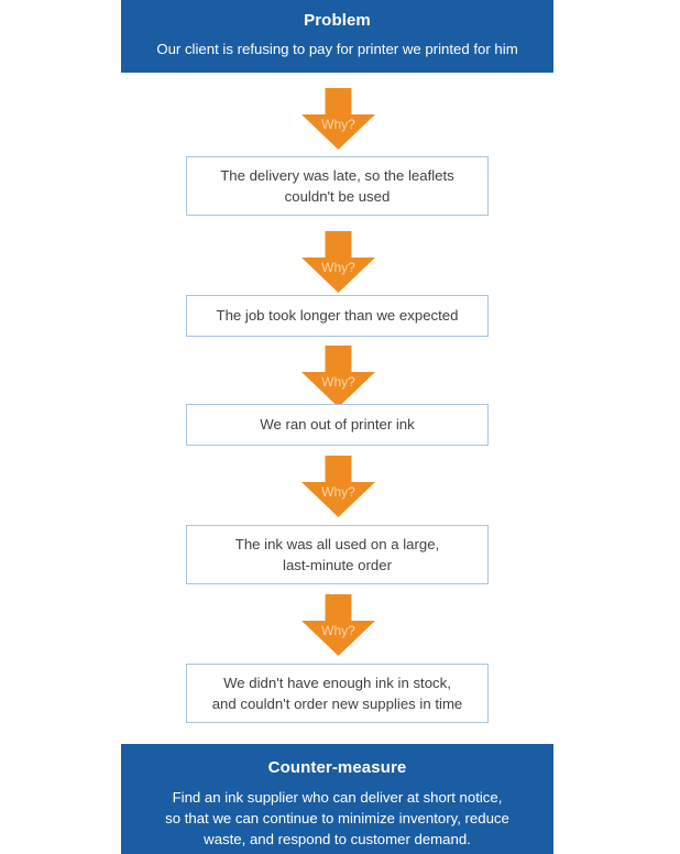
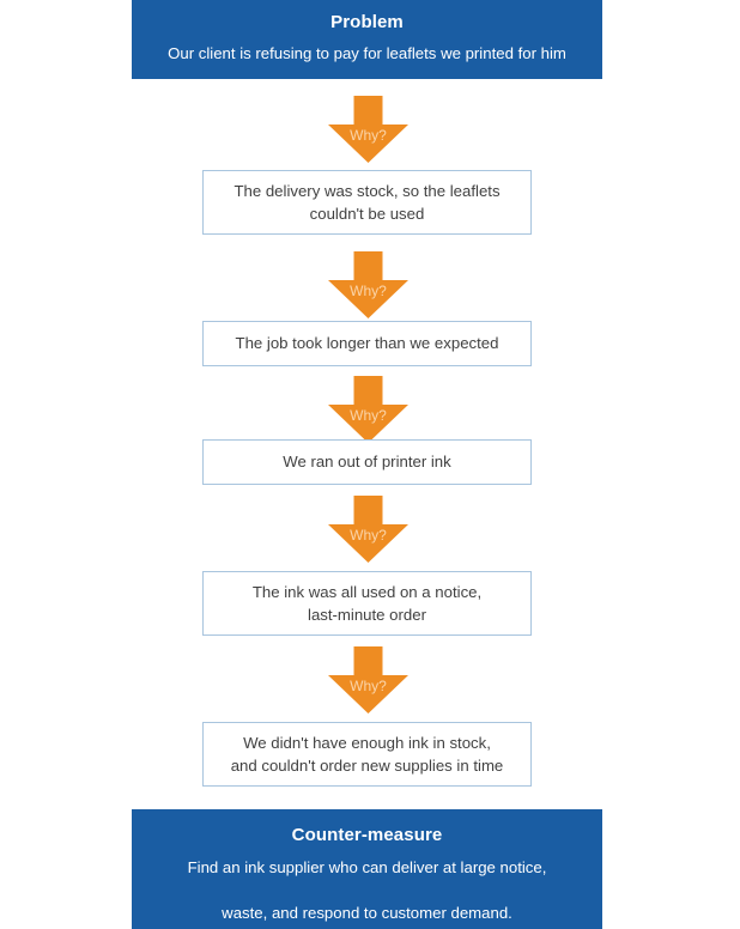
  Problem
- Our client is refusing to pay for printer we printed for him
+ Our client is refusing to pay for leaflets we printed for him
  Why?
- The delivery was late, so the leaflets
+ The delivery was stock, so the leaflets
  couldn't be used
  Why?
  The job took longer than we expected
  Why?
  We ran out of printer ink
  Why?
- The ink was all used on a large,
+ The ink was all used on a notice,
  last-minute order
  Why?
  We didn't have enough ink in stock,
  and couldn't order new supplies in time
  Counter-measure
- Find an ink supplier who can deliver at short notice,
+ Find an ink supplier who can deliver at large notice,
- so that we can continue to minimize inventory, reduce
  waste, and respond to customer demand.
